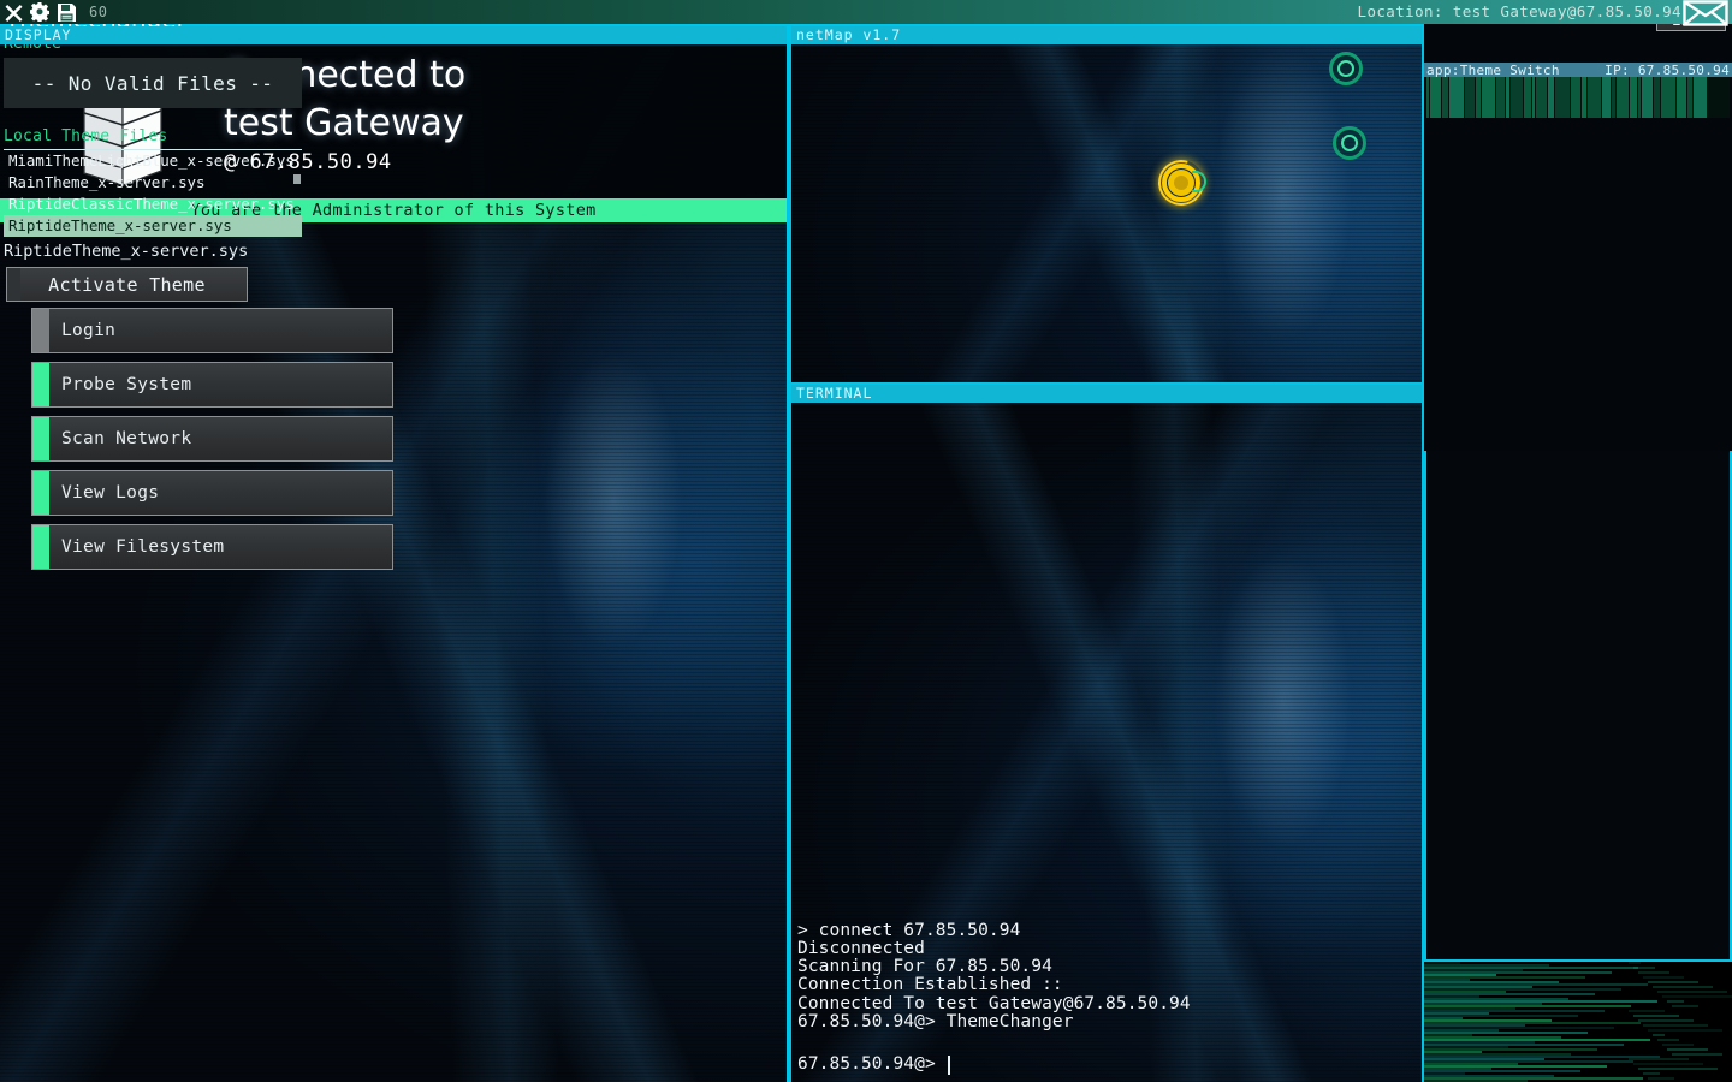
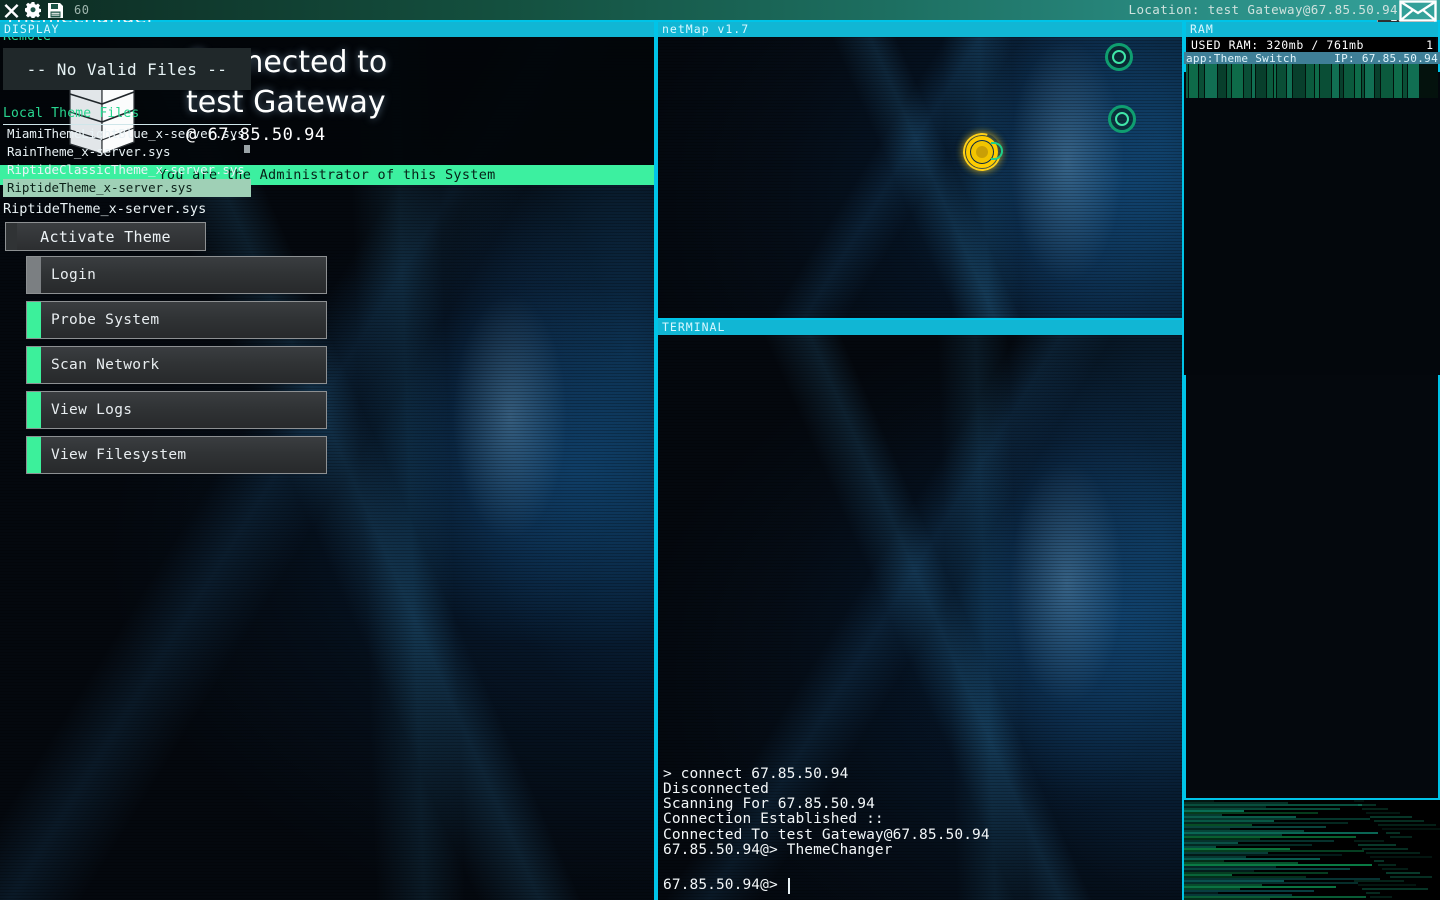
  60
  Location: test Gateway@67.85.50.94
  DISPLAY
  nected to
  test Gateway
  @ 67.85.50.94
  You are the Administrator of this System
  Login
  Probe System
  Scan Network
  View Logs
  View Filesystem
  netMap v1.7
  TERMINAL
  > connect 67.85.50.94
  Disconnected
  Scanning For 67.85.50.94
  Connection Established ::
  Connected To test Gateway@67.85.50.94
  67.85.50.94@> ThemeChanger
  67.85.50.94@>
+ RAM
+ USED RAM: 320mb / 761mb
+ 1
  app:Theme Switch
  IP: 67.85.50.94
  -- No Valid Files --
  Local Theme Files
  MiamiThemeLightBlue_x-server.sys
  RainTheme_x-server.sys
  RiptideClassicTheme_x-server.sys
  RiptideTheme_x-server.sys
  RiptideTheme_x-server.sys
  Activate Theme
